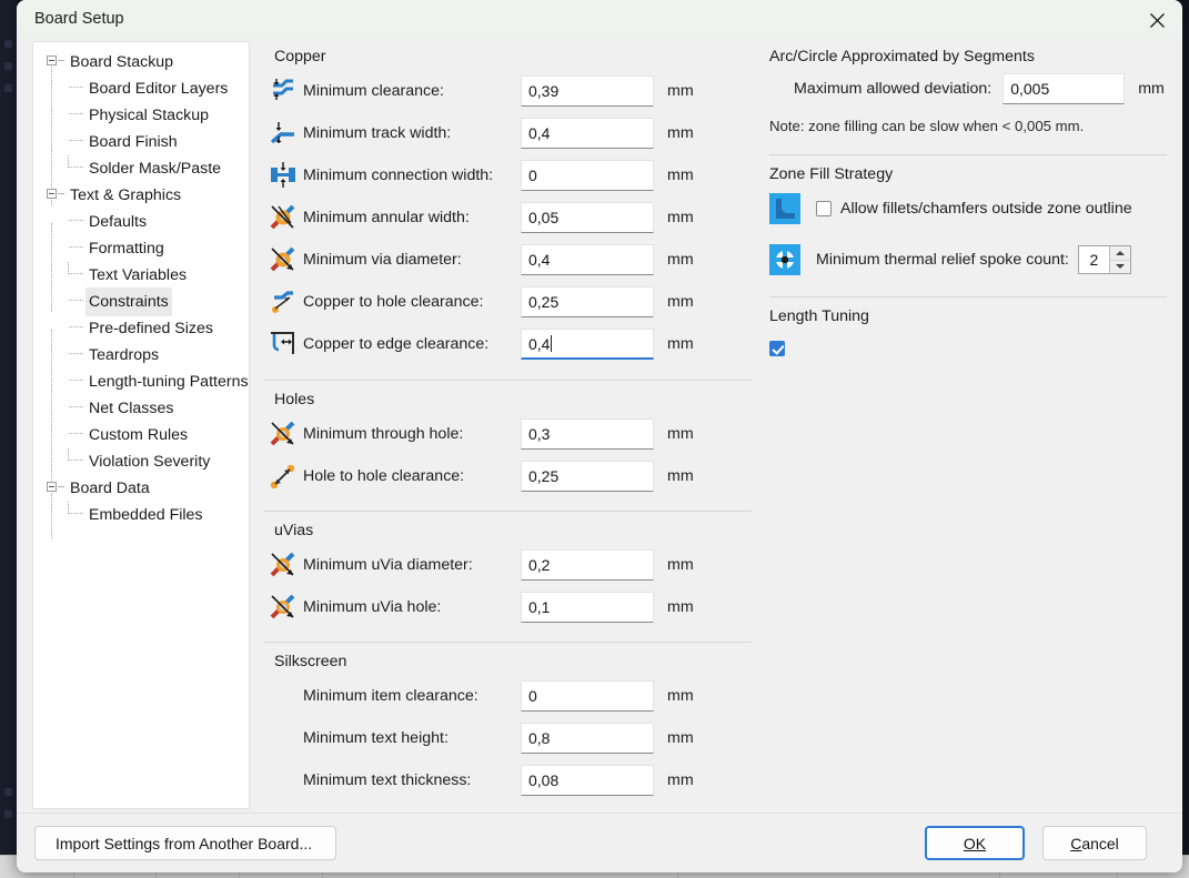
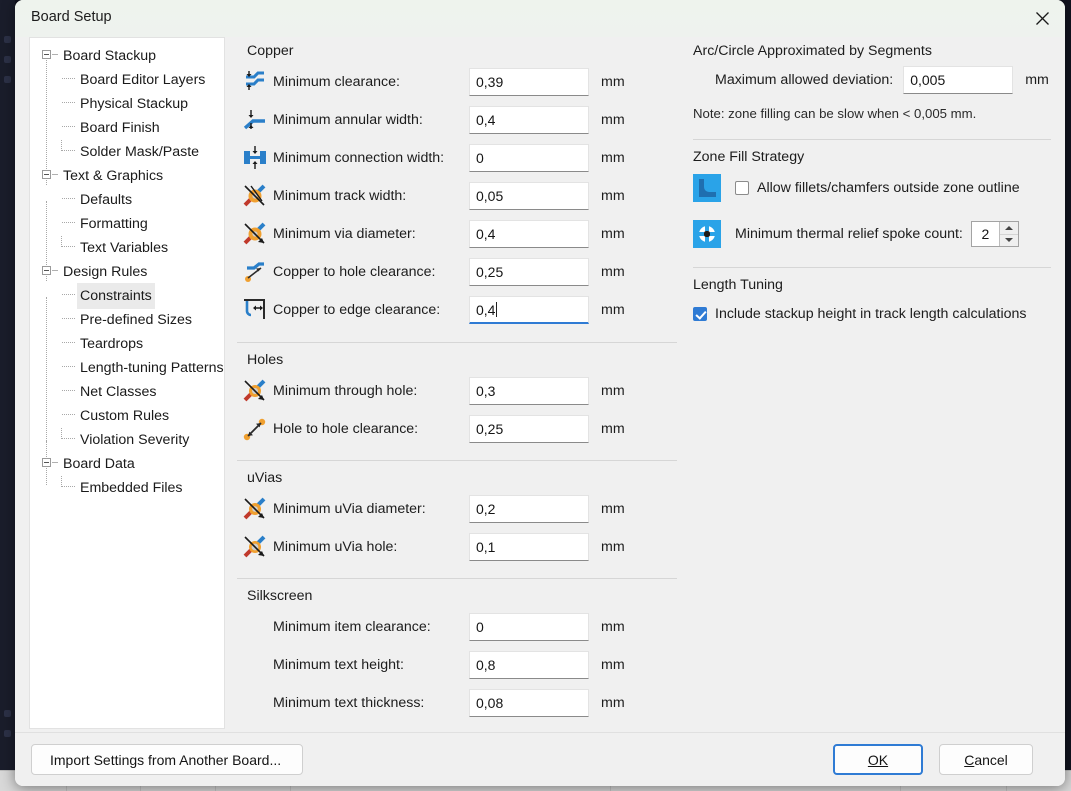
  Board Setup
  Board Stackup
  Board Editor Layers
  Physical Stackup
  Board Finish
  Solder Mask/Paste
  Text & Graphics
  Defaults
  Formatting
  Text Variables
+ Design Rules
  Constraints
  Pre-defined Sizes
  Teardrops
  Length-tuning Patterns
  Net Classes
  Custom Rules
  Violation Severity
  Board Data
  Embedded Files
  Copper
  Minimum clearance:
  0,39
  mm
- Minimum track width:
+ Minimum annular width:
  0,4
  mm
  Minimum connection width:
  0
  mm
- Minimum annular width:
+ Minimum track width:
  0,05
  mm
  Minimum via diameter:
  0,4
  mm
  Copper to hole clearance:
  0,25
  mm
  Copper to edge clearance:
  0,4
  mm
  Holes
  Minimum through hole:
  0,3
  mm
  Hole to hole clearance:
  0,25
  mm
  uVias
  Minimum uVia diameter:
  0,2
  mm
  Minimum uVia hole:
  0,1
  mm
  Silkscreen
  Minimum item clearance:
  0
  mm
  Minimum text height:
  0,8
  mm
  Minimum text thickness:
  0,08
  mm
  Arc/Circle Approximated by Segments
  Maximum allowed deviation:
  0,005
  mm
  Note: zone filling can be slow when < 0,005 mm.
  Zone Fill Strategy
  Allow fillets/chamfers outside zone outline
  Minimum thermal relief spoke count:
  2
  Length Tuning
+ Include stackup height in track length calculations
  Import Settings from Another Board...
  OK
  Cancel
